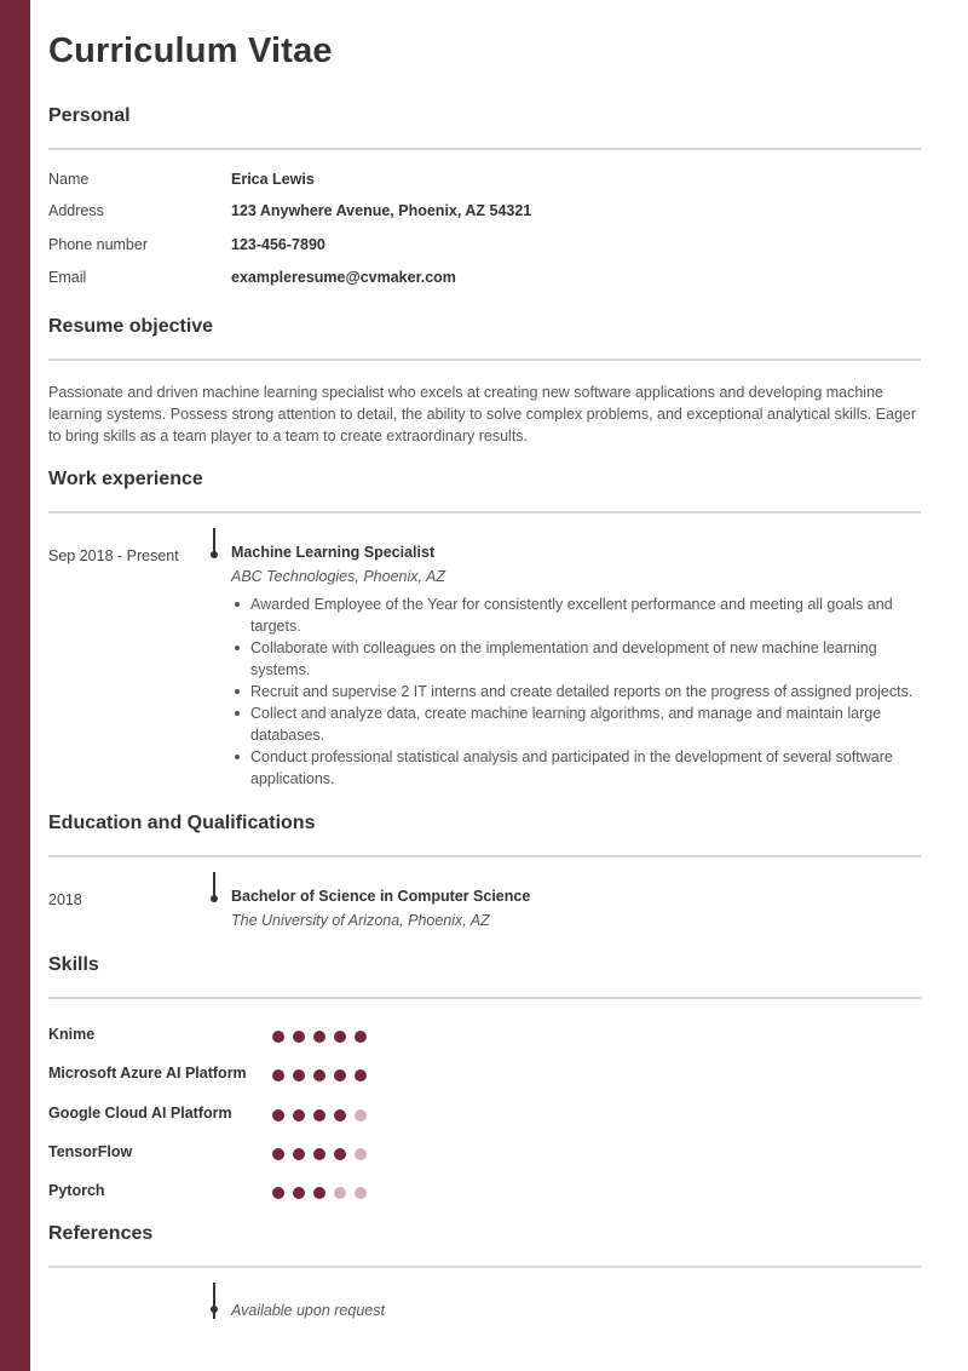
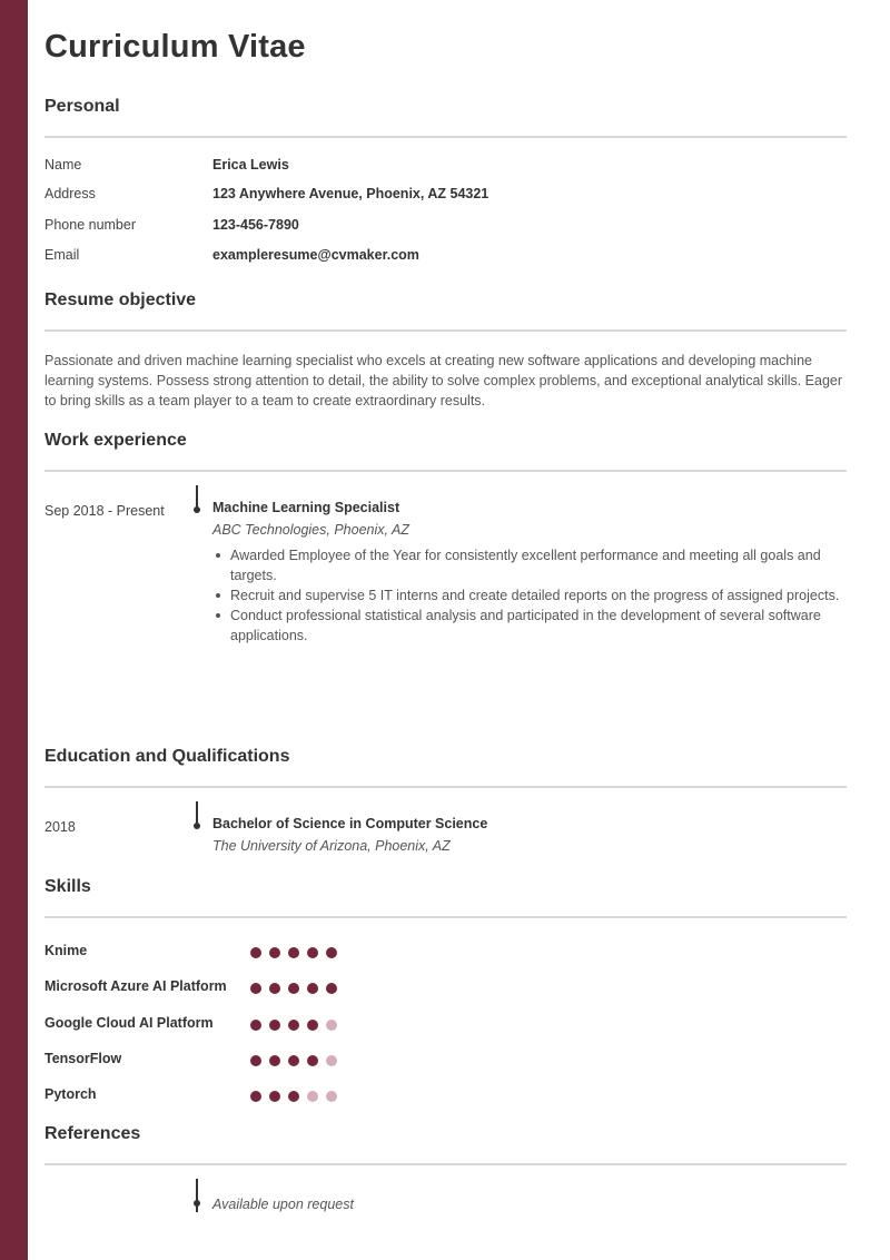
  Curriculum Vitae
  Personal
  Name
  Erica Lewis
  Address
  123 Anywhere Avenue, Phoenix, AZ 54321
  Phone number
  123-456-7890
  Email
  exampleresume@cvmaker.com
  Resume objective
  Passionate and driven machine learning specialist who excels at creating new software applications and developing machine learning systems. Possess strong attention to detail, the ability to solve complex problems, and exceptional analytical skills. Eager to bring skills as a team player to a team to create extraordinary results.
  Work experience
  Sep 2018 - Present
  Machine Learning Specialist
  ABC Technologies, Phoenix, AZ
  Awarded Employee of the Year for consistently excellent performance and meeting all goals and targets.
- Collaborate with colleagues on the implementation and development of new machine learning systems.
- Recruit and supervise 2 IT interns and create detailed reports on the progress of assigned projects.
+ Recruit and supervise 5 IT interns and create detailed reports on the progress of assigned projects.
- Collect and analyze data, create machine learning algorithms, and manage and maintain large databases.
  Conduct professional statistical analysis and participated in the development of several software applications.
  Education and Qualifications
  2018
  Bachelor of Science in Computer Science
  The University of Arizona, Phoenix, AZ
  Skills
  Knime
  Microsoft Azure AI Platform
  Google Cloud AI Platform
  TensorFlow
  Pytorch
  References
  Available upon request
